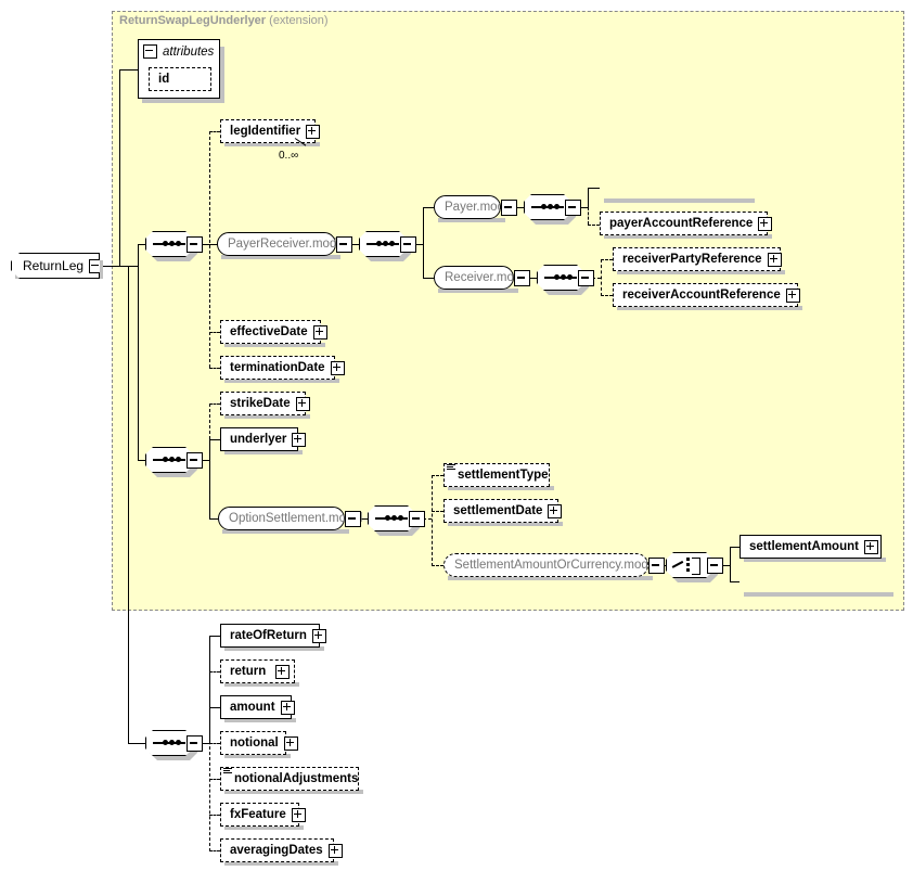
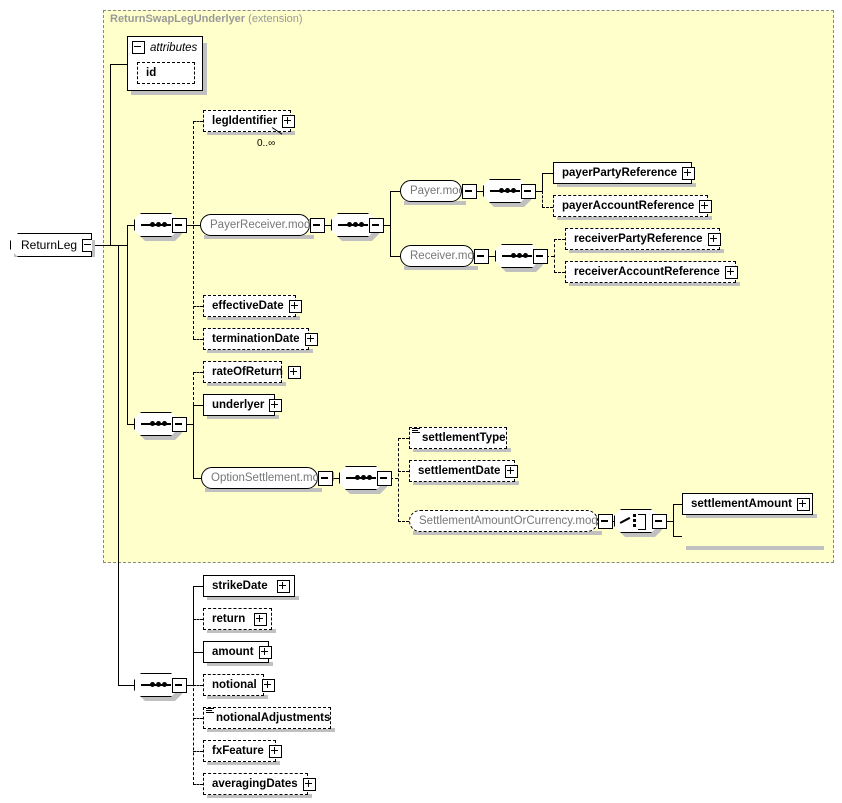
  ReturnSwapLegUnderlyer (extension)
  ReturnLeg
  attributes
  id
  legIdentifier
  0..∞
  PayerReceiver.mod
  Payer.mo
+ payerPartyReference
  payerAccountReference
  Receiver.mo
  receiverPartyReference
  receiverAccountReference
  effectiveDate
  terminationDate
- strikeDate
+ rateOfReturn
  underlyer
  OptionSettlement.mol
  settlementType
  settlementDate
  SettlementAmountOrCurrency.mod
  settlementAmount
- rateOfReturn
+ strikeDate
  return
  amount
  notional
  notionalAdjustments
  fxFeature
  averagingDates
